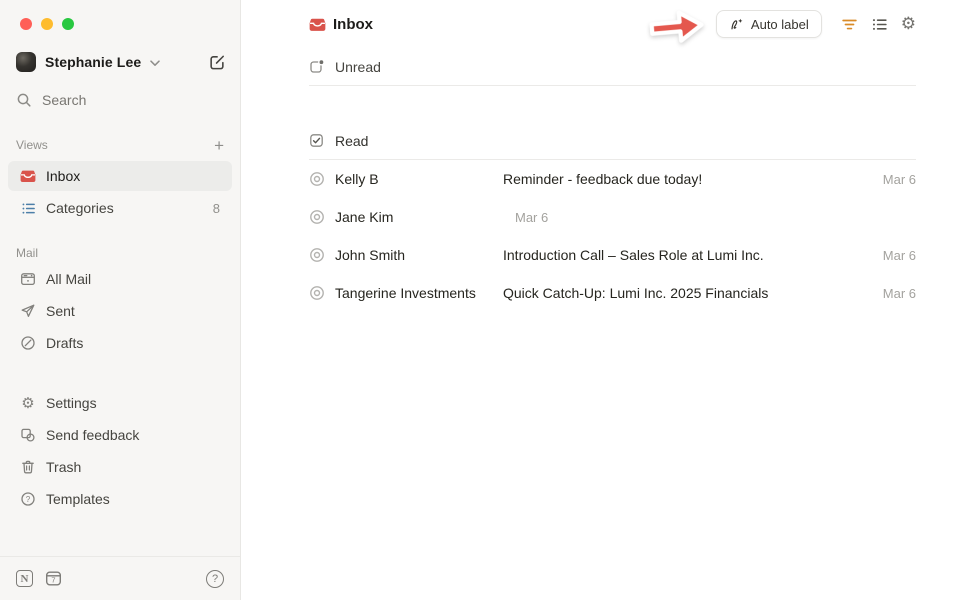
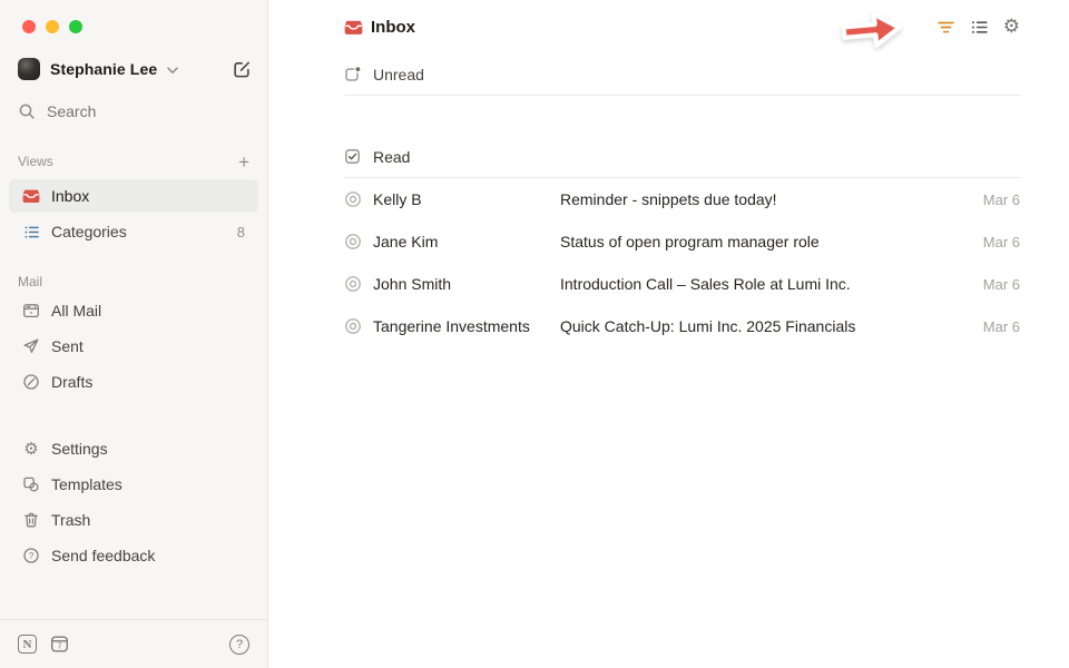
  Stephanie Lee
  Search
  Views
  +
  Inbox
  Categories
  8
  Mail
  All Mail
  Sent
  Drafts
  ⚙
  Settings
- Send feedback
+ Templates
  Trash
  ?
- Templates
+ Send feedback
  N
  7
  ?
  Inbox
- Auto label
  ⚙
  Unread
  Read
  Kelly B
- Reminder - feedback due today!
+ Reminder - snippets due today!
  Mar 6
  Jane Kim
+ Status of open program manager role
  Mar 6
  John Smith
  Introduction Call – Sales Role at Lumi Inc.
  Mar 6
  Tangerine Investments
  Quick Catch-Up: Lumi Inc. 2025 Financials
  Mar 6
